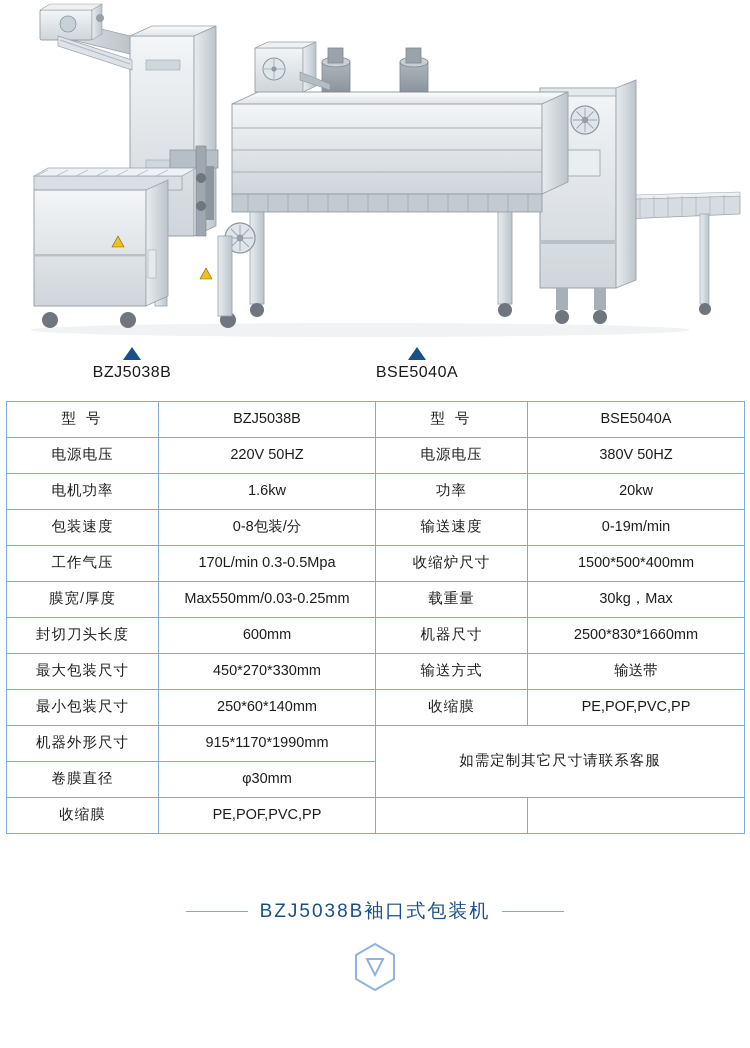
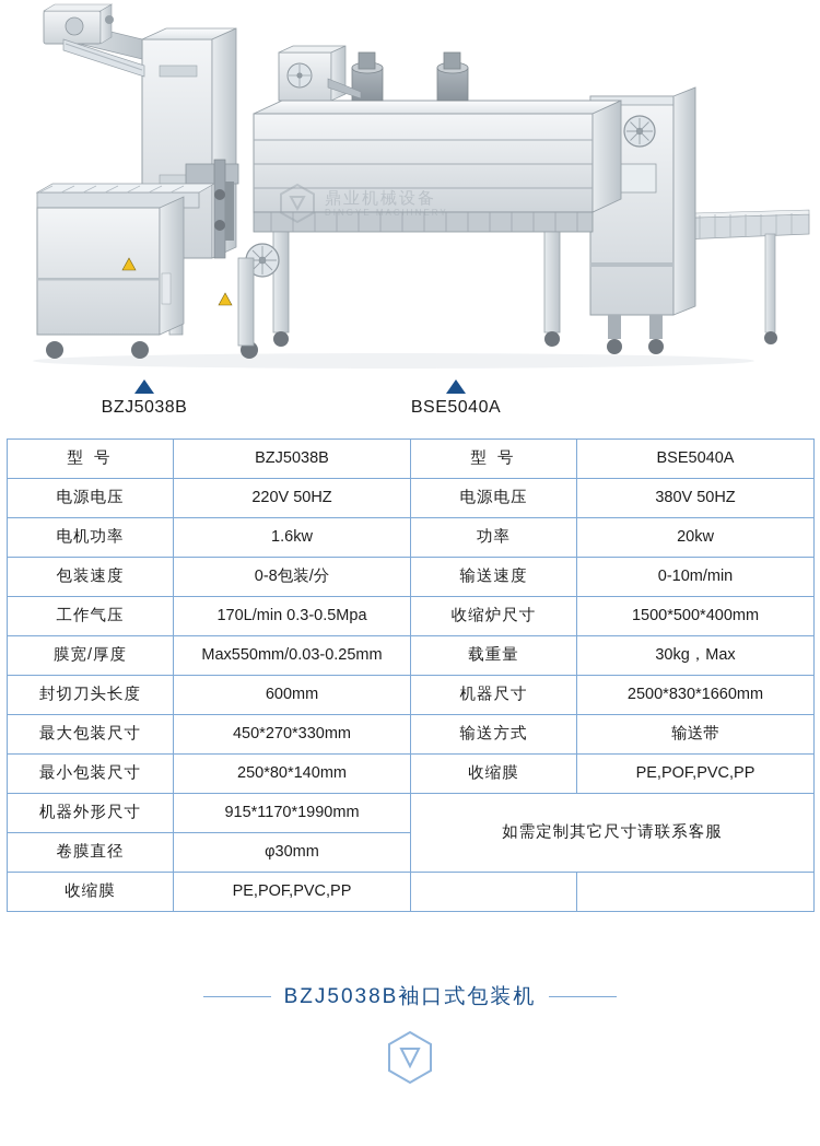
+ 鼎业机械设备
+ DINGYE MACHINERY
  BZJ5038B
  BSE5040A
  型 号	BZJ5038B	型 号	BSE5040A
  电源电压	220V 50HZ	电源电压	380V 50HZ
  电机功率	1.6kw	功率	20kw
- 包装速度	0-8包装/分	输送速度	0-19m/min
+ 包装速度	0-8包装/分	输送速度	0-10m/min
  工作气压	170L/min 0.3-0.5Mpa	收缩炉尺寸	1500*500*400mm
  膜宽/厚度	Max550mm/0.03-0.25mm	载重量	30kg，Max
  封切刀头长度	600mm	机器尺寸	2500*830*1660mm
  最大包装尺寸	450*270*330mm	输送方式	输送带
- 最小包装尺寸	250*60*140mm	收缩膜	PE,POF,PVC,PP
+ 最小包装尺寸	250*80*140mm	收缩膜	PE,POF,PVC,PP
  机器外形尺寸	915*1170*1990mm	如需定制其它尺寸请联系客服
  卷膜直径	φ30mm
  收缩膜	PE,POF,PVC,PP
  BZJ5038B袖口式包装机
